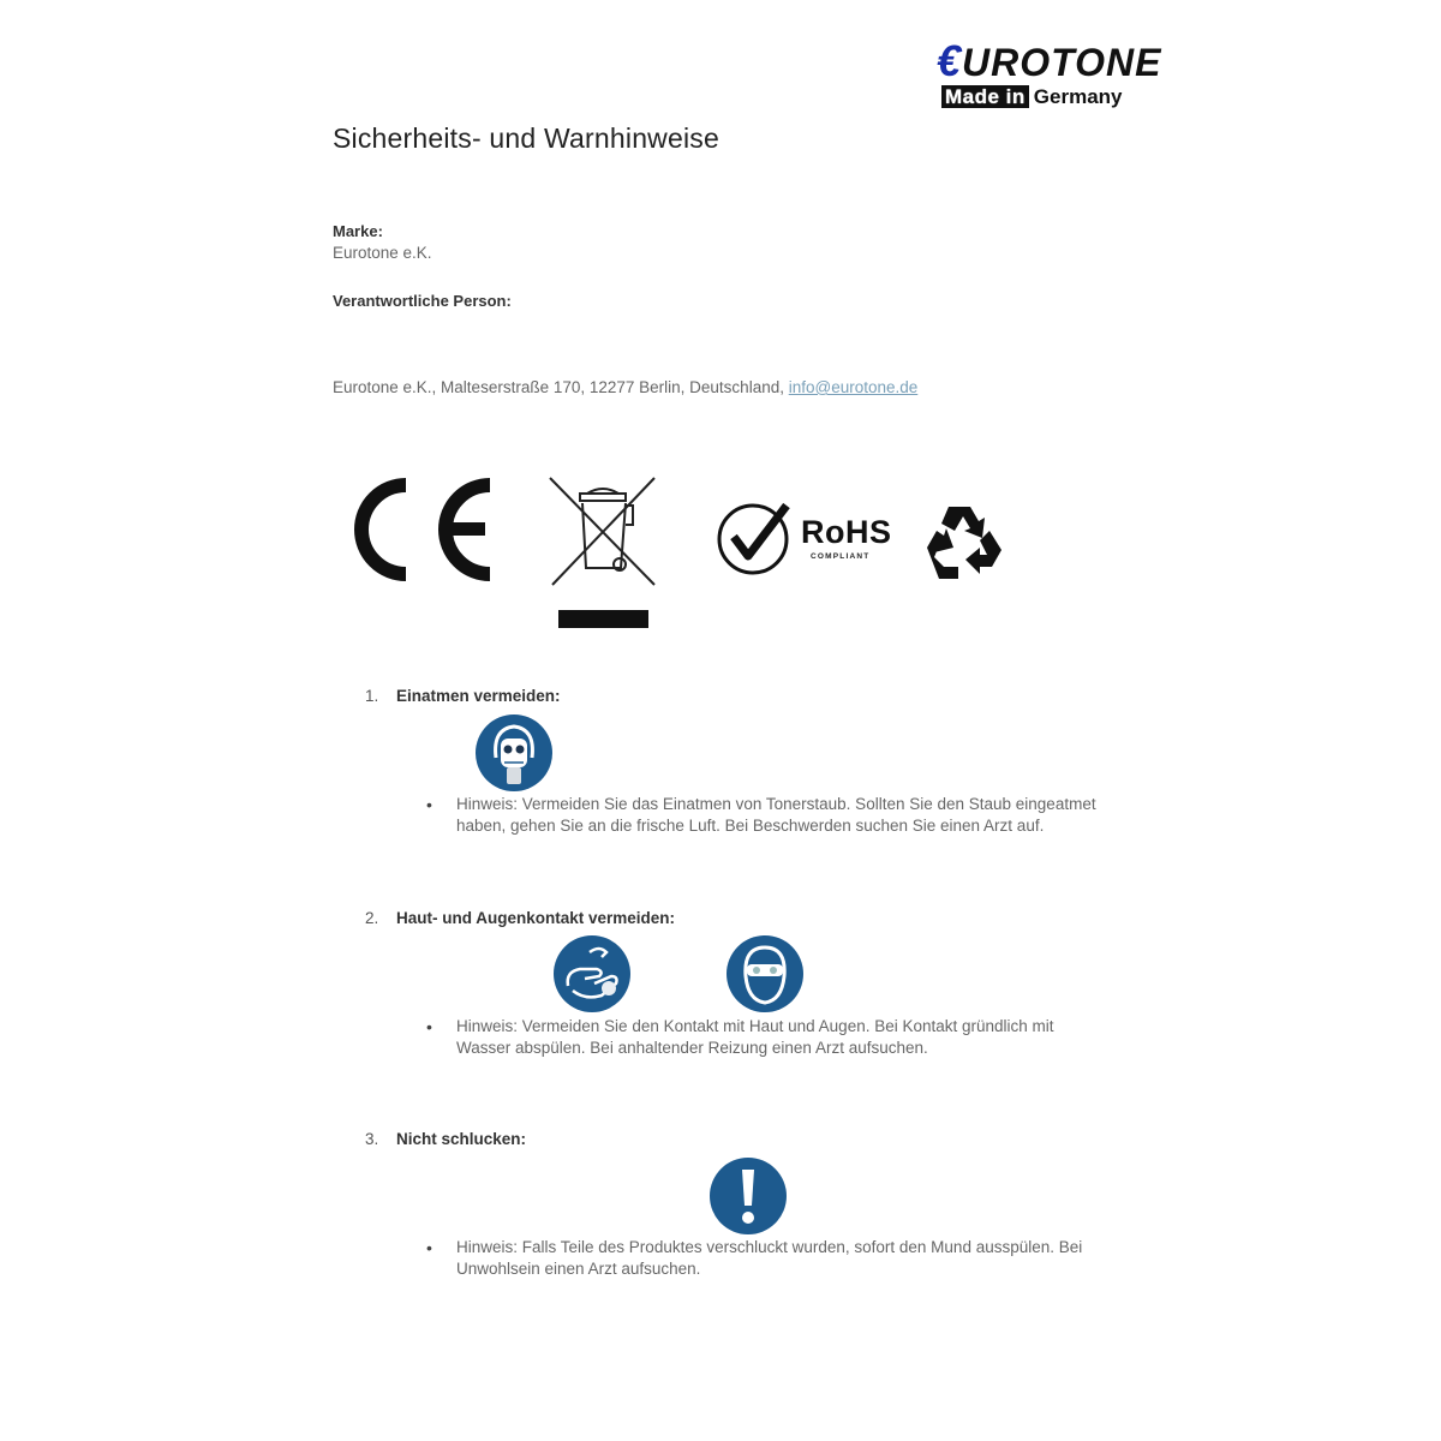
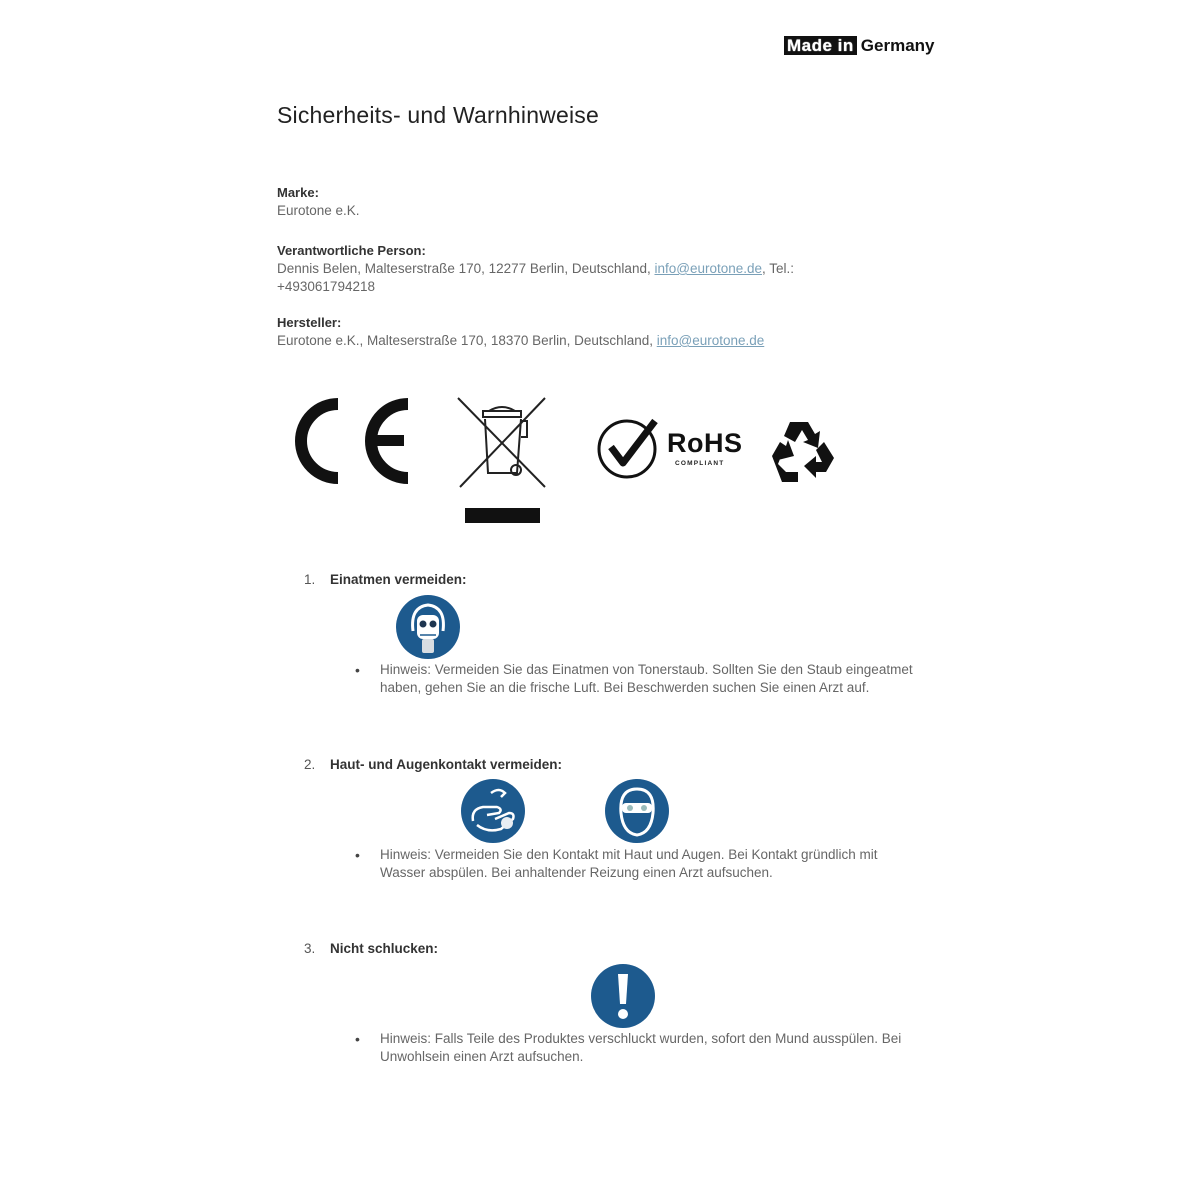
- €UROTONE
  Made in Germany
  Sicherheits- und Warnhinweise
  Marke:
  Eurotone e.K.
  Verantwortliche Person:
+ Dennis Belen, Malteserstraße 170, 12277 Berlin, Deutschland, info@eurotone.de, Tel.:
+ +493061794218
+ Hersteller:
- Eurotone e.K., Malteserstraße 170, 12277 Berlin, Deutschland, info@eurotone.de
+ Eurotone e.K., Malteserstraße 170, 18370 Berlin, Deutschland, info@eurotone.de
  RoHS
  1. Einatmen vermeiden:
  •
  Hinweis: Vermeiden Sie das Einatmen von Tonerstaub. Sollten Sie den Staub eingeatmet haben, gehen Sie an die frische Luft. Bei Beschwerden suchen Sie einen Arzt auf.
  2. Haut- und Augenkontakt vermeiden:
  •
  Hinweis: Vermeiden Sie den Kontakt mit Haut und Augen. Bei Kontakt gründlich mit Wasser abspülen. Bei anhaltender Reizung einen Arzt aufsuchen.
  3. Nicht schlucken:
  •
  Hinweis: Falls Teile des Produktes verschluckt wurden, sofort den Mund ausspülen. Bei Unwohlsein einen Arzt aufsuchen.
